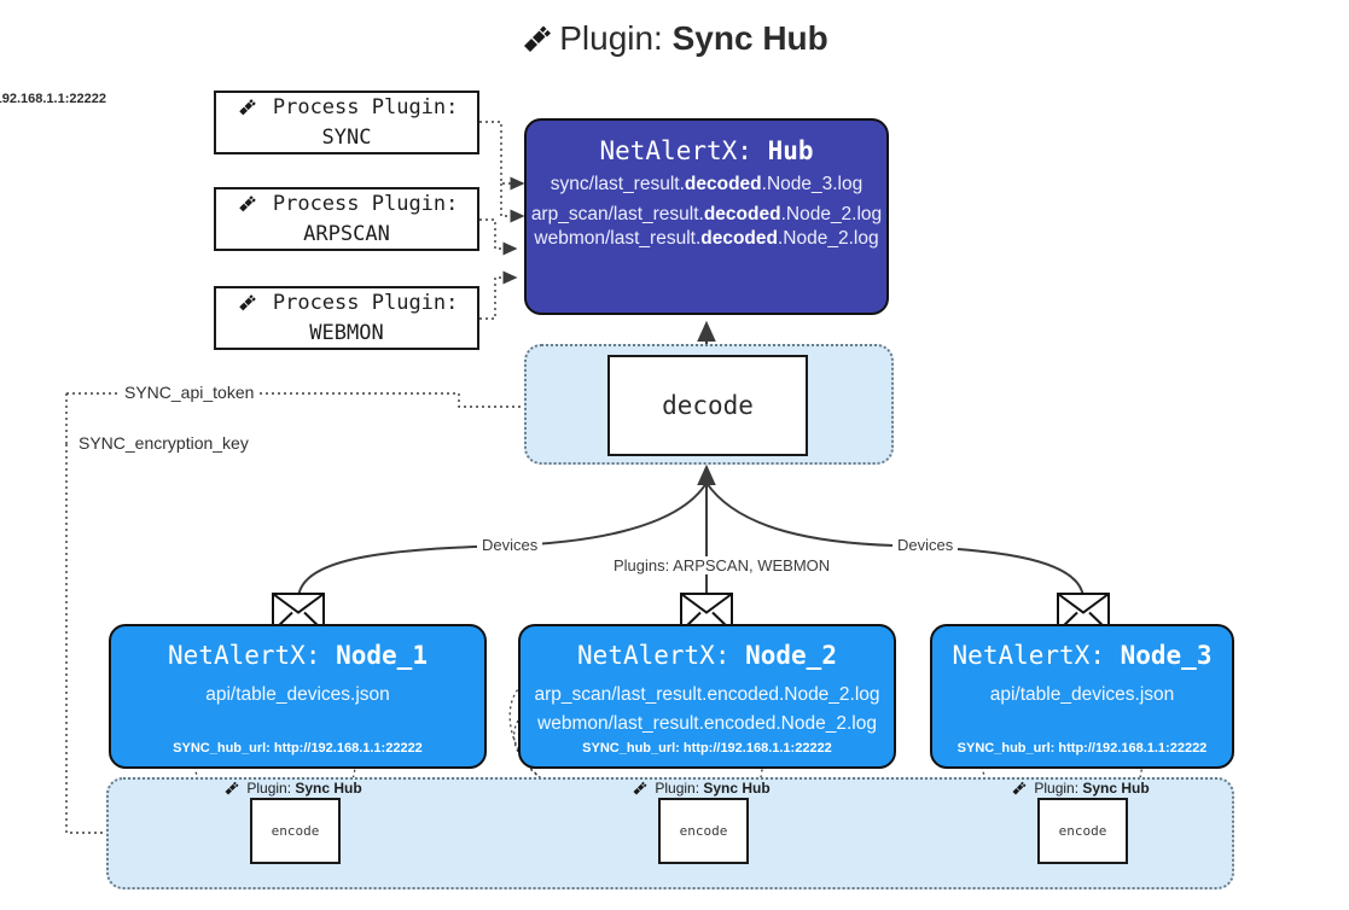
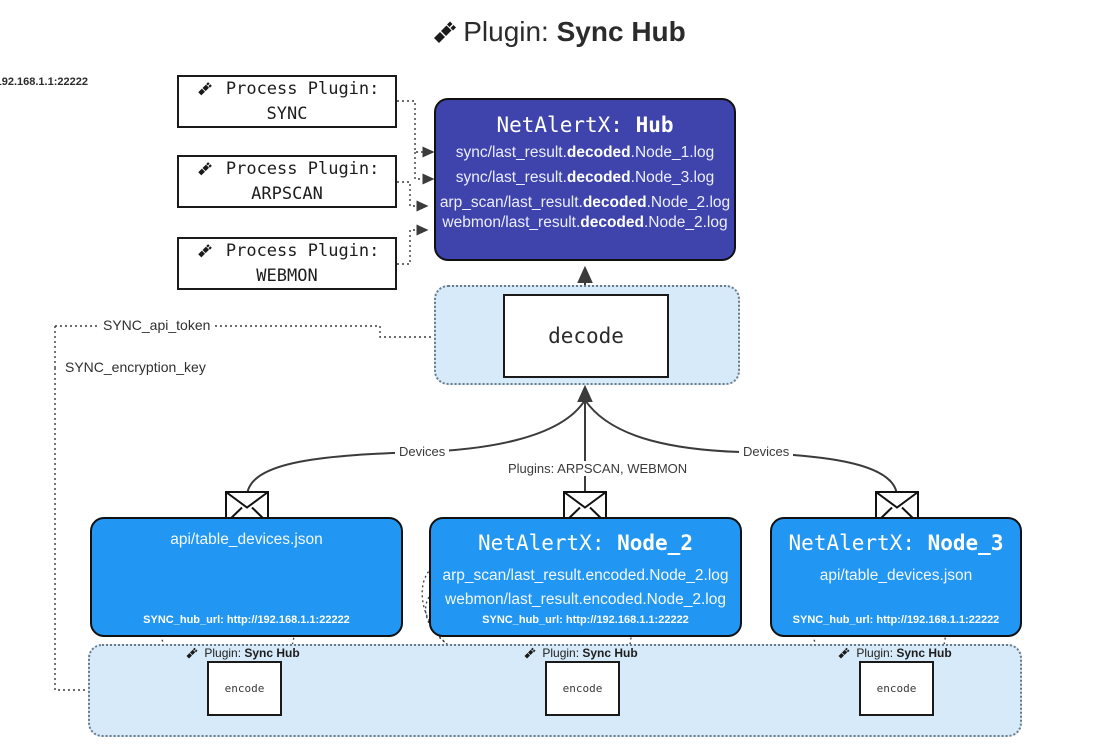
  Plugin: Sync Hub
  Process Plugin:
  SYNC
  Process Plugin:
  ARPSCAN
  Process Plugin:
  WEBMON
  NetAlertX: Hub
+ sync/last_result.decoded.Node_1.log
  sync/last_result.decoded.Node_3.log
  arp_scan/last_result.decoded.Node_2.log
  webmon/last_result.decoded.Node_2.log
  decode
  SYNC_api_token
  SYNC_encryption_key
  Devices
  Devices
  Plugins: ARPSCAN, WEBMON
- NetAlertX: Node_1
  api/table_devices.json
  SYNC_hub_url: http://192.168.1.1:22222
  NetAlertX: Node_2
  arp_scan/last_result.encoded.Node_2.log
  webmon/last_result.encoded.Node_2.log
  SYNC_hub_url: http://192.168.1.1:22222
  NetAlertX: Node_3
  api/table_devices.json
  SYNC_hub_url: http://192.168.1.1:22222
  Plugin: Sync Hub
  encode
  Plugin: Sync Hub
  encode
  Plugin: Sync Hub
  encode
